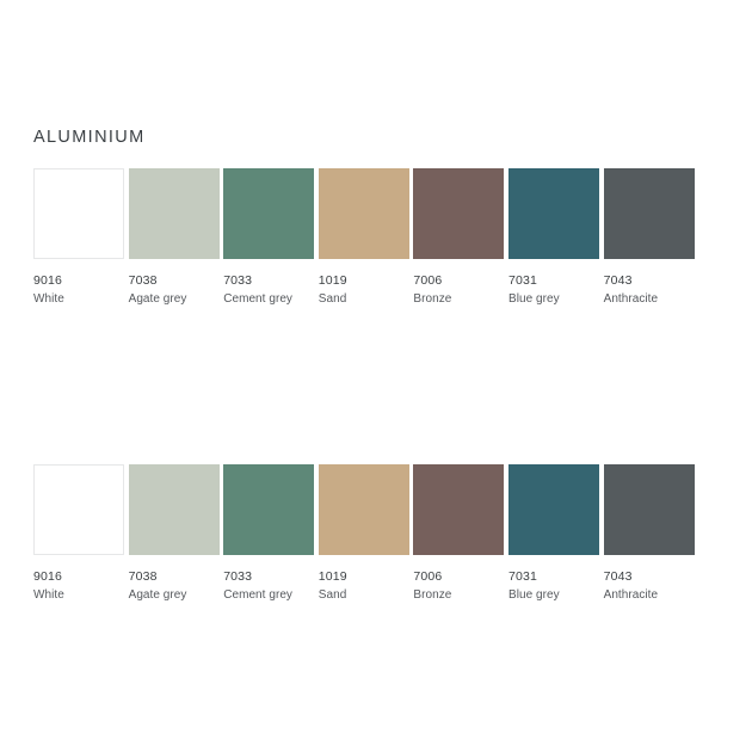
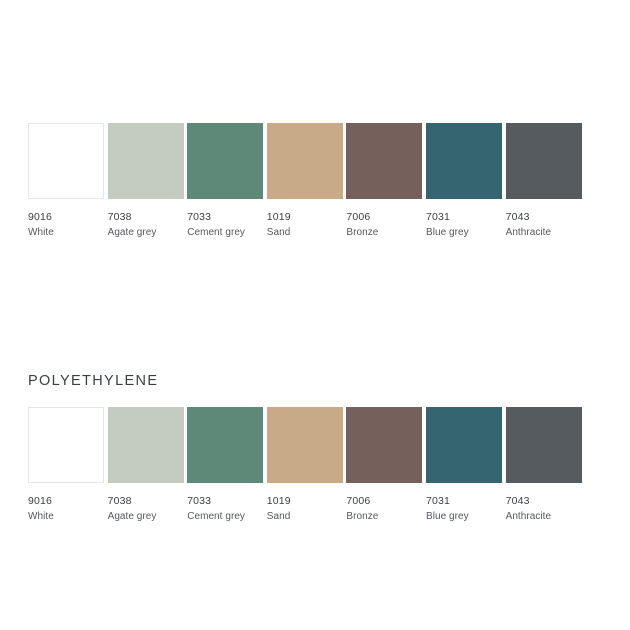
- ALUMINIUM
  9016
  White
  7038
  Agate grey
  7033
  Cement grey
  1019
  Sand
  7006
  Bronze
  7031
  Blue grey
  7043
  Anthracite
+ POLYETHYLENE
  9016
  White
  7038
  Agate grey
  7033
  Cement grey
  1019
  Sand
  7006
  Bronze
  7031
  Blue grey
  7043
  Anthracite
